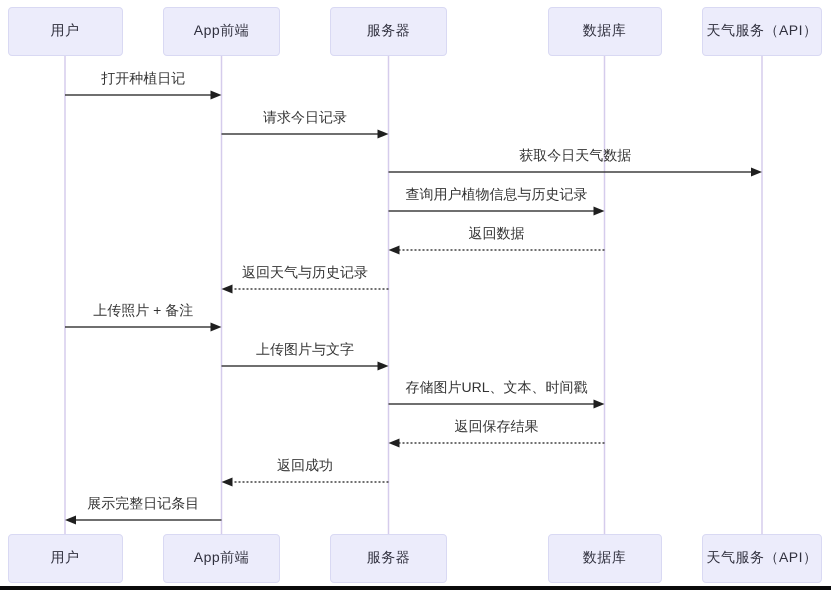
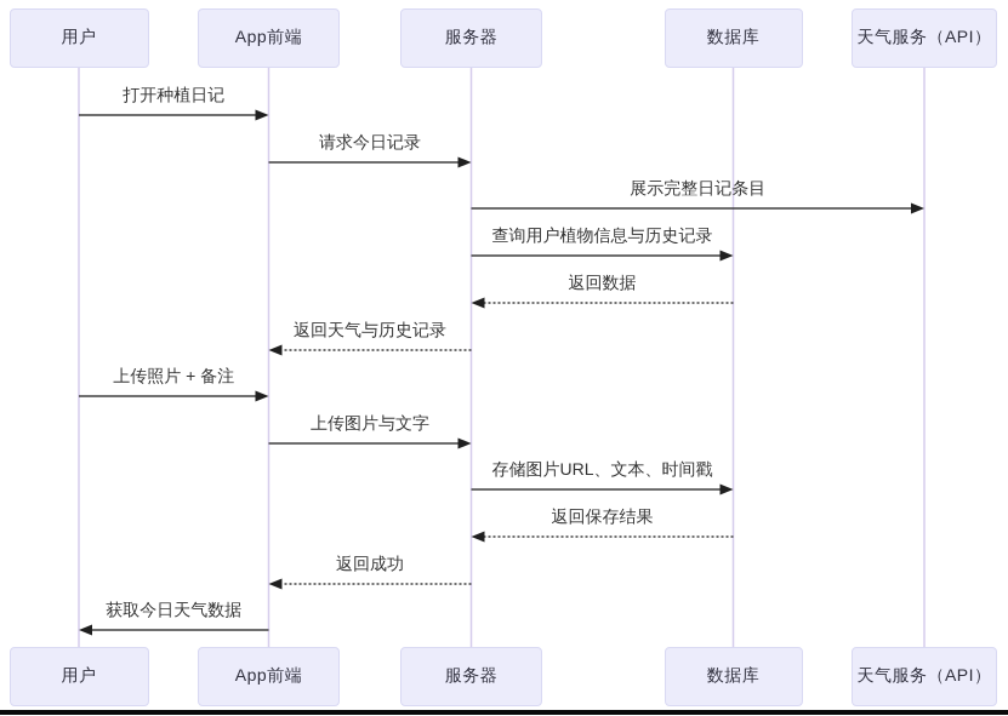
  用户
  用户
  App前端
  App前端
  服务器
  服务器
  数据库
  数据库
  天气服务（API）
  天气服务（API）
  打开种植日记
  请求今日记录
- 获取今日天气数据
+ 展示完整日记条目
  查询用户植物信息与历史记录
  返回数据
  返回天气与历史记录
  上传照片 + 备注
  上传图片与文字
  存储图片URL、文本、时间戳
  返回保存结果
  返回成功
- 展示完整日记条目
+ 获取今日天气数据
